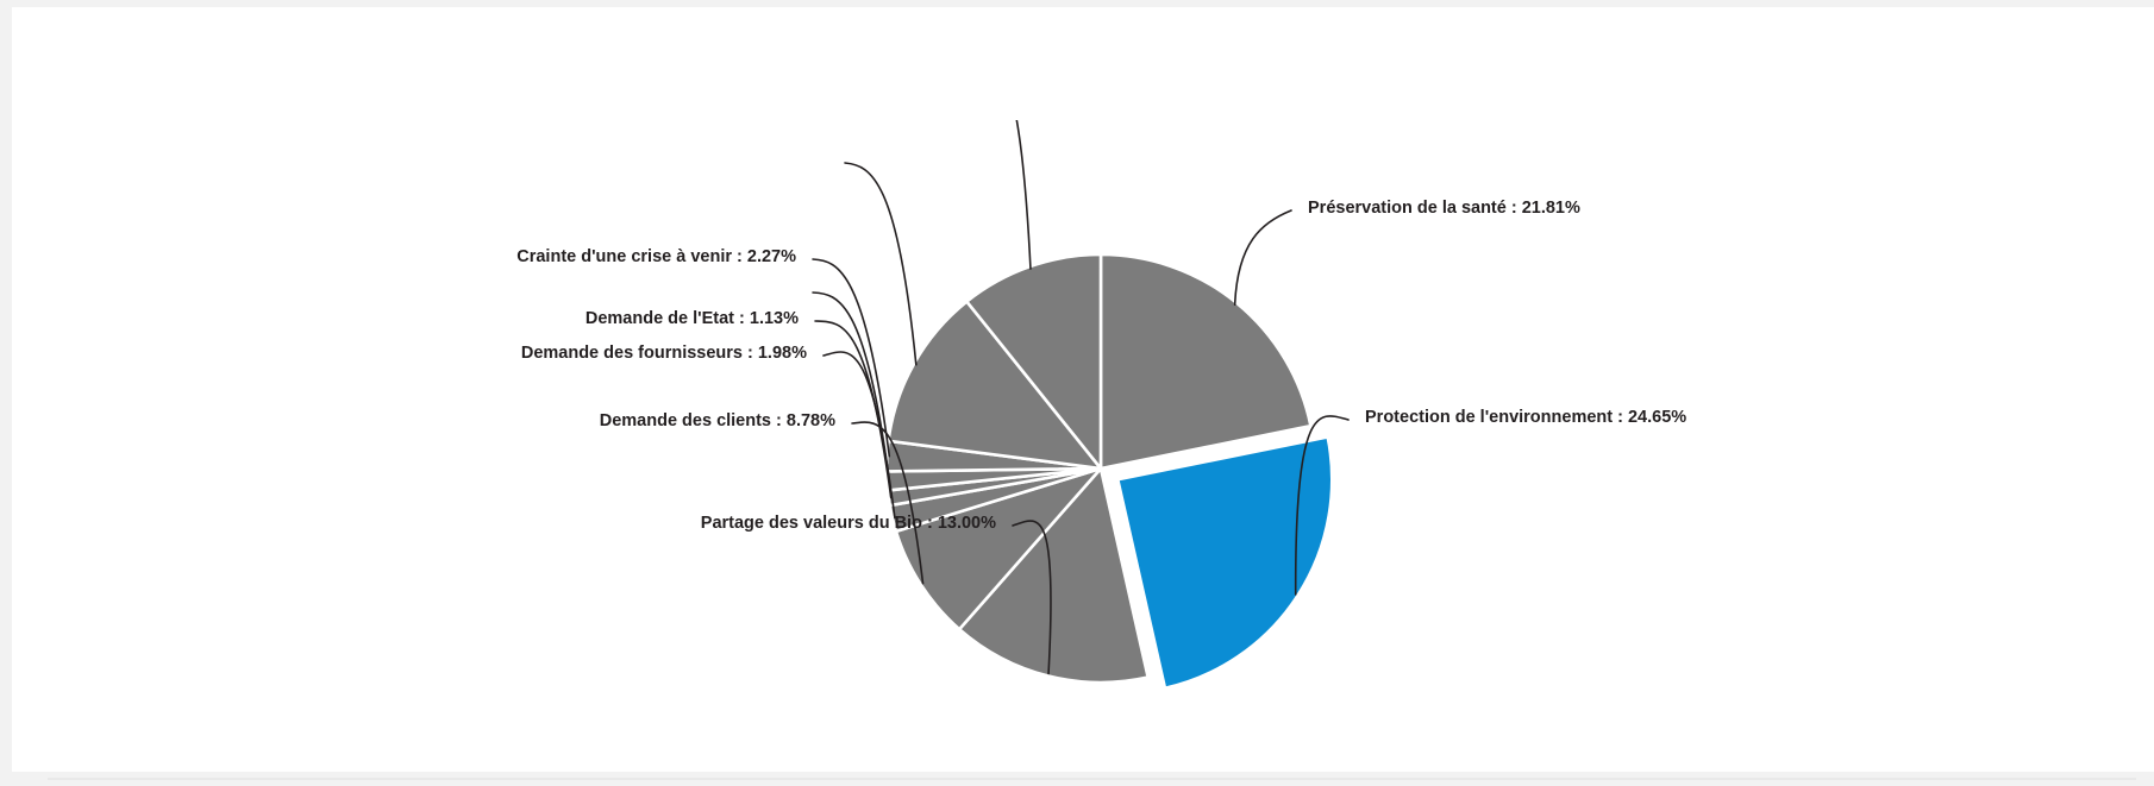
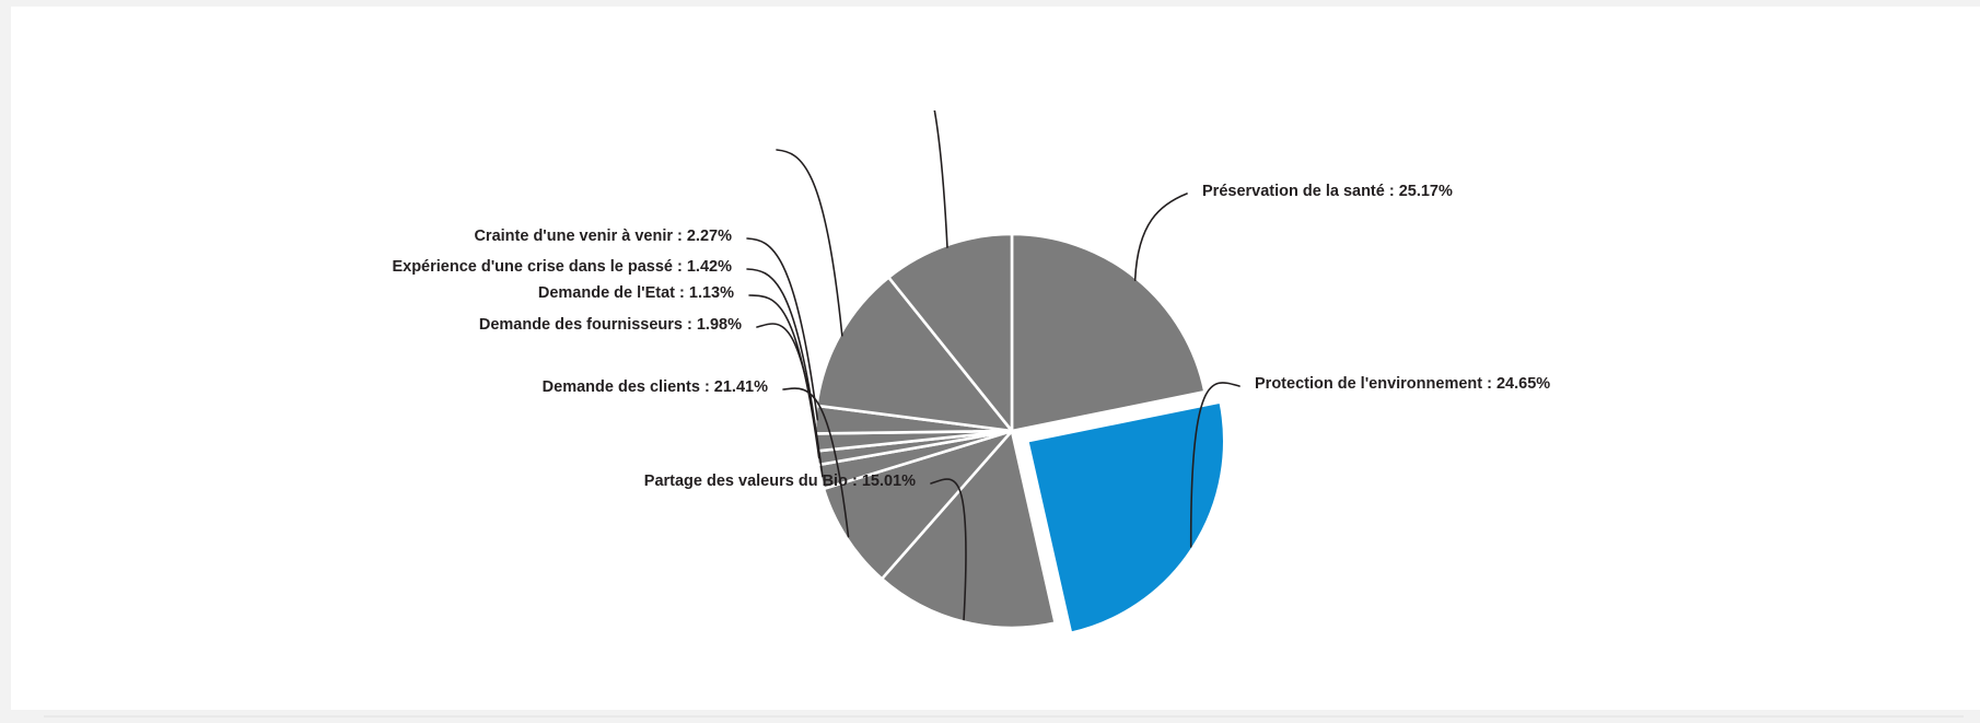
- Préservation de la santé : 21.81%
+ Préservation de la santé : 25.17%
  Protection de l'environnement : 24.65%
- Partage des valeurs du Bio : 13.00%
+ Partage des valeurs du Bio : 15.01%
- Demande des clients : 8.78%
+ Demande des clients : 21.41%
  Demande des fournisseurs : 1.98%
  Demande de l'Etat : 1.13%
+ Expérience d'une crise dans le passé : 1.42%
- Crainte d'une crise à venir : 2.27%
+ Crainte d'une venir à venir : 2.27%
